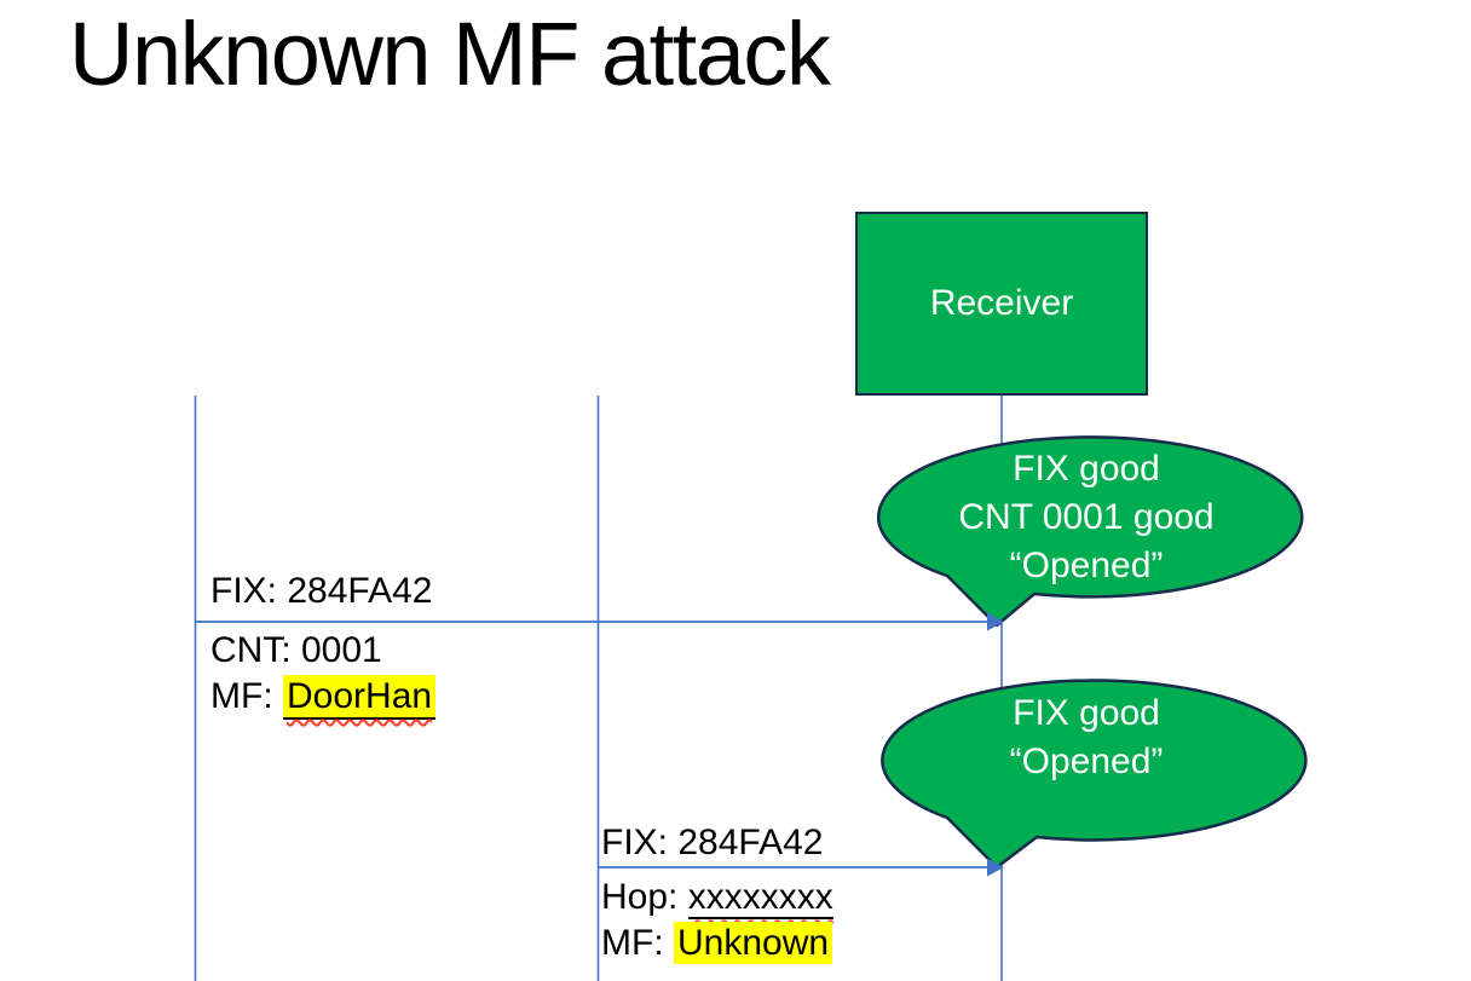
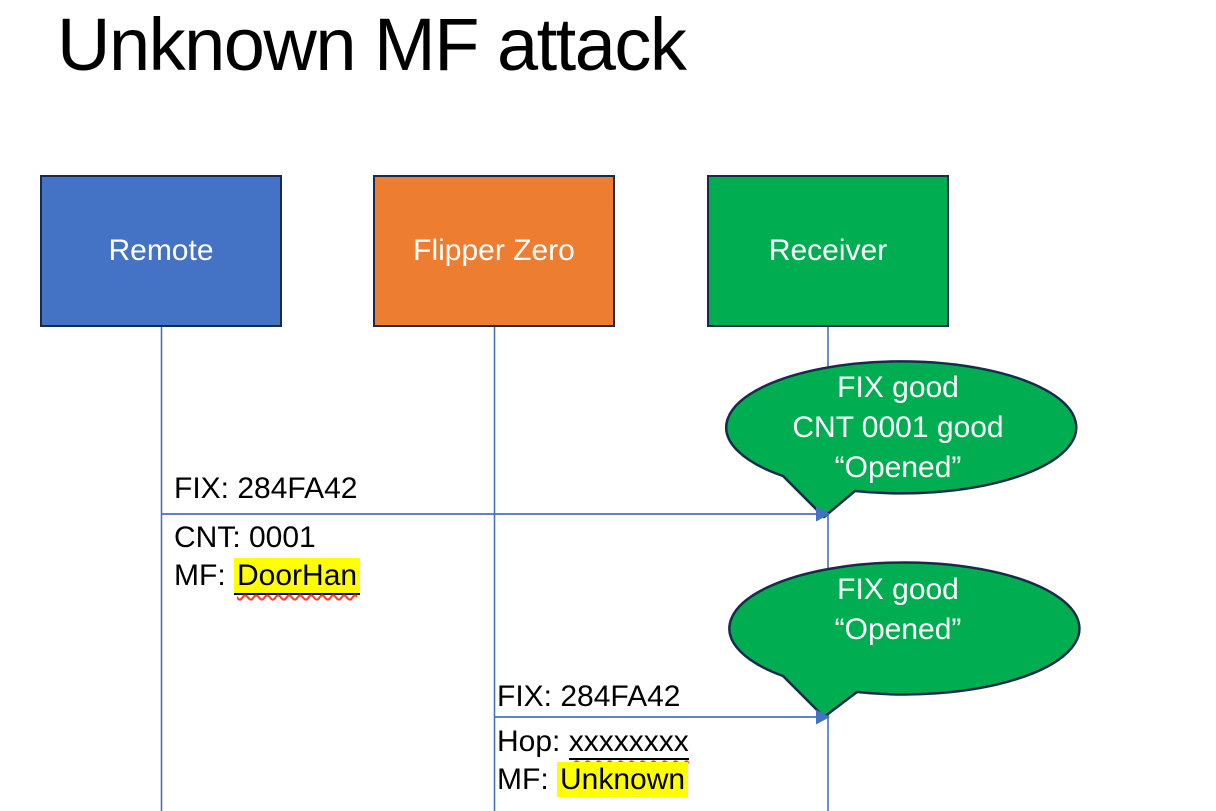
  Unknown MF attack
+ Remote
+ Flipper Zero
  Receiver
  FIX: 284FA42
  CNT: 0001
  MF: DoorHan
  FIX: 284FA42
  Hop: xxxxxxxx
  MF: Unknown
  FIX good
  CNT 0001 good
  “Opened”
  FIX good
  “Opened”
